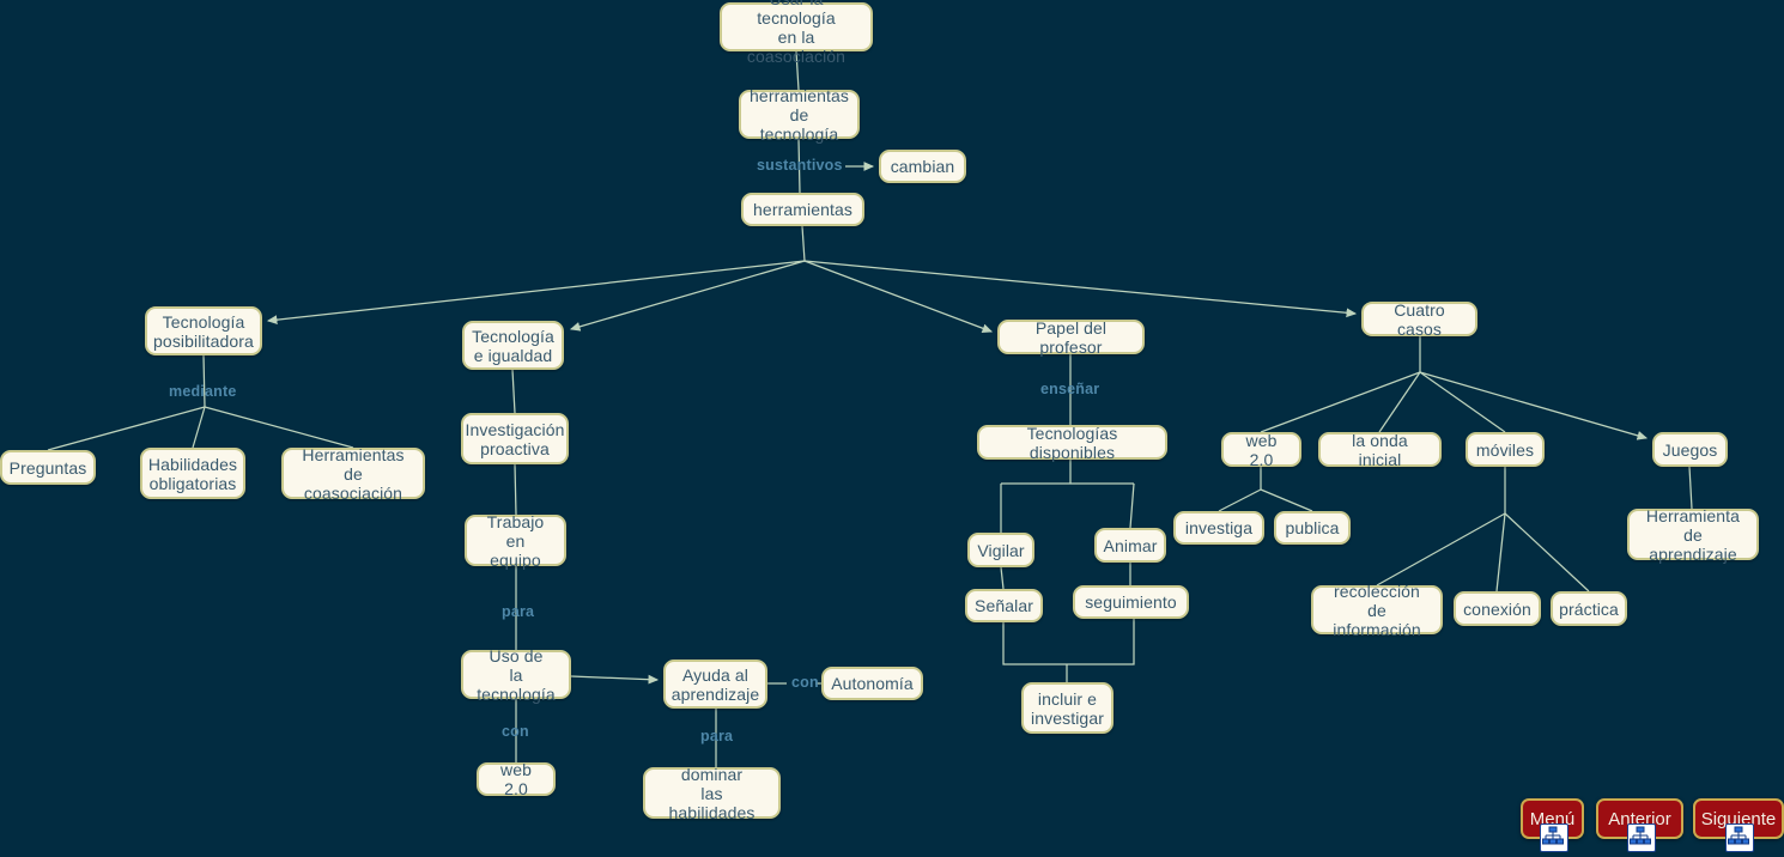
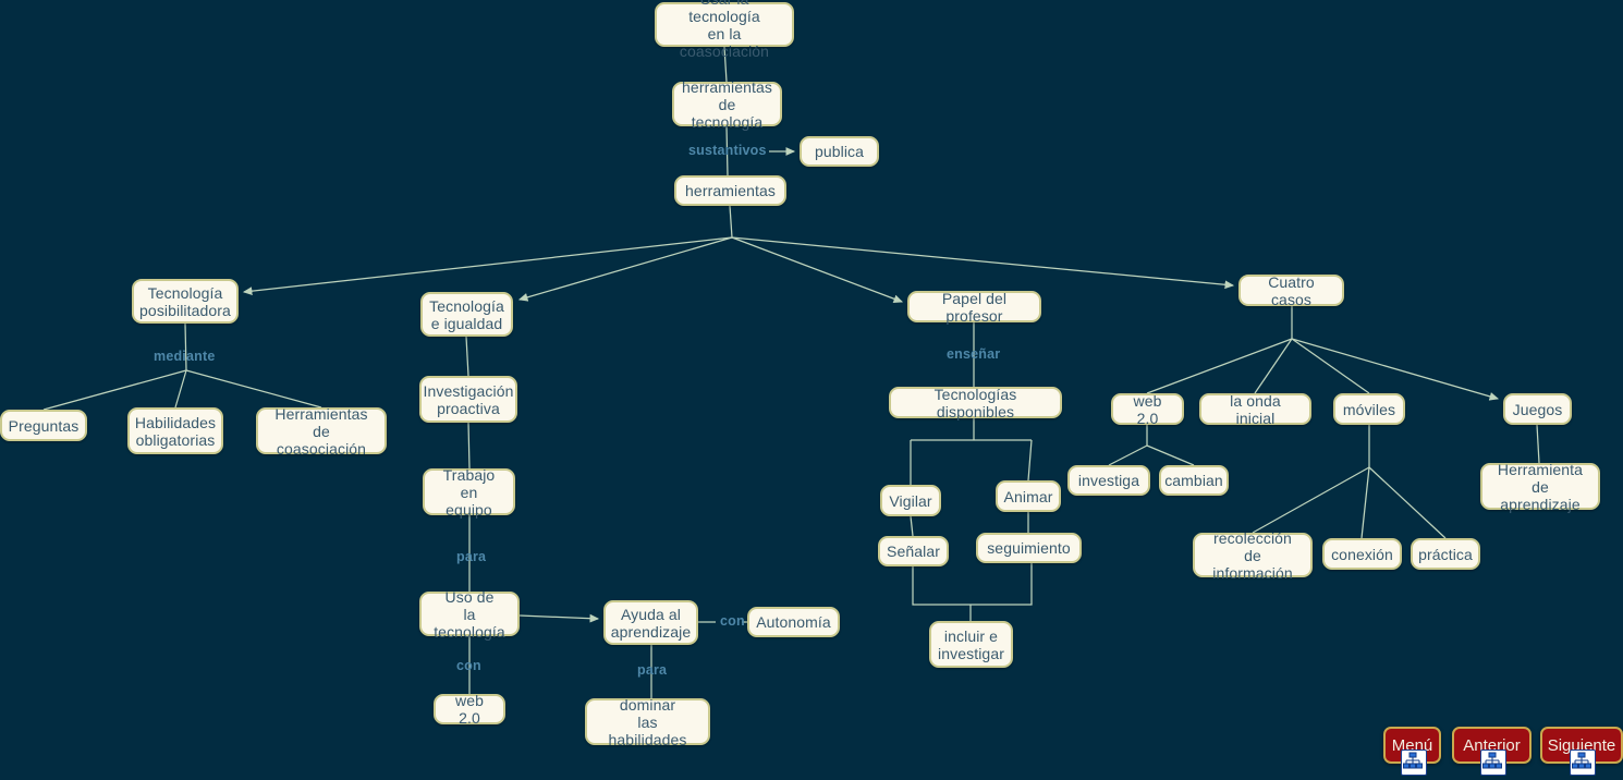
  en la coasociación
  herramientas
  de tecnología
- cambian
+ publica
  herramientas
  Tecnología
  posibilitadora
  Preguntas
  Habilidades
  obligatorias
  Herramientas de
  coasociación
  Tecnología
  e igualdad
  Investigación
  proactiva
  Trabajo en
  equipo
  Uso de
  la tecnología
  web 2.0
  Ayuda al
  aprendizaje
  Autonomía
  dominar
  las habilidades
  Papel del profesor
  Tecnologías disponibles
  Vigilar
  Animar
  Señalar
  seguimiento
  incluir e
  investigar
  Cuatro casos
  web 2.0
  la onda inicial
  móviles
  Juegos
  investiga
- publica
+ cambian
  recolección
  de información
  conexión
  práctica
  Herramienta
  de aprendizaje
  sustantivos
  mediante
  enseñar
  para
  con
  con
  para
  Menú
  Anterior
  Siguiente
